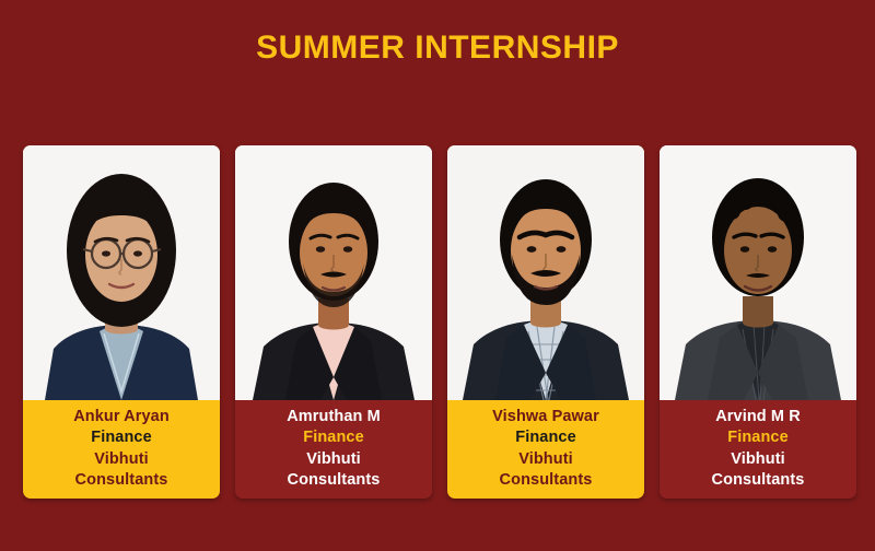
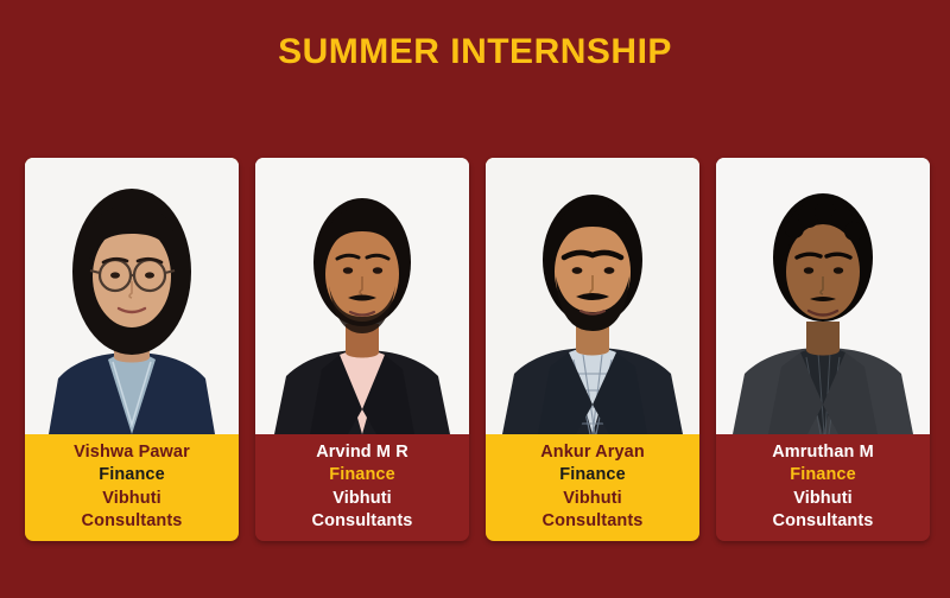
  SUMMER INTERNSHIP
- Ankur Aryan
+ Vishwa Pawar
  Finance
  Vibhuti
  Consultants
- Amruthan M
+ Arvind M R
  Finance
  Vibhuti
  Consultants
- Vishwa Pawar
+ Ankur Aryan
  Finance
  Vibhuti
  Consultants
- Arvind M R
+ Amruthan M
  Finance
  Vibhuti
  Consultants
